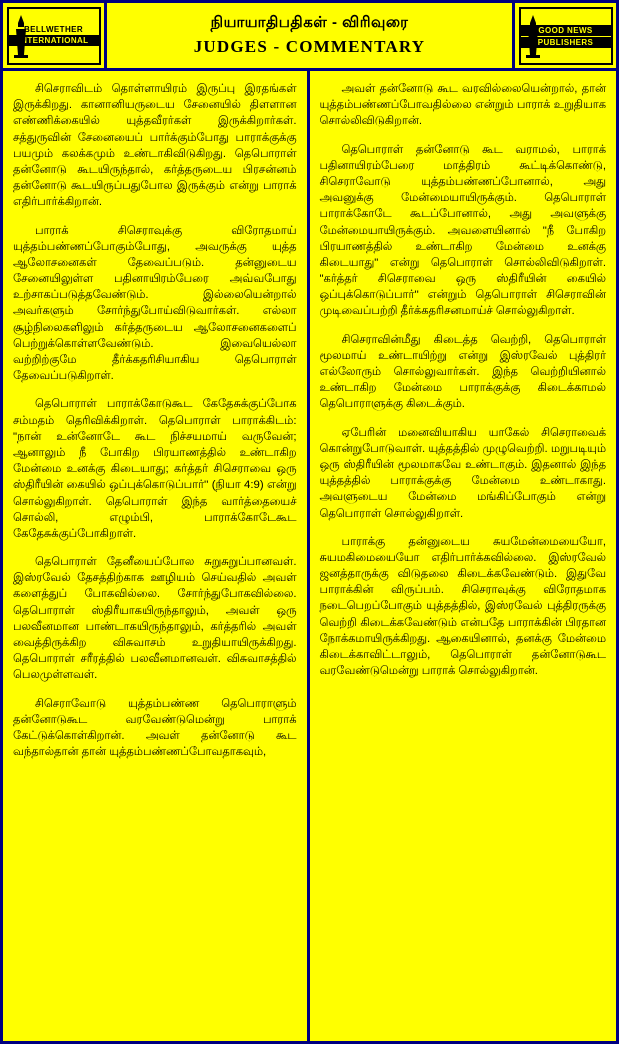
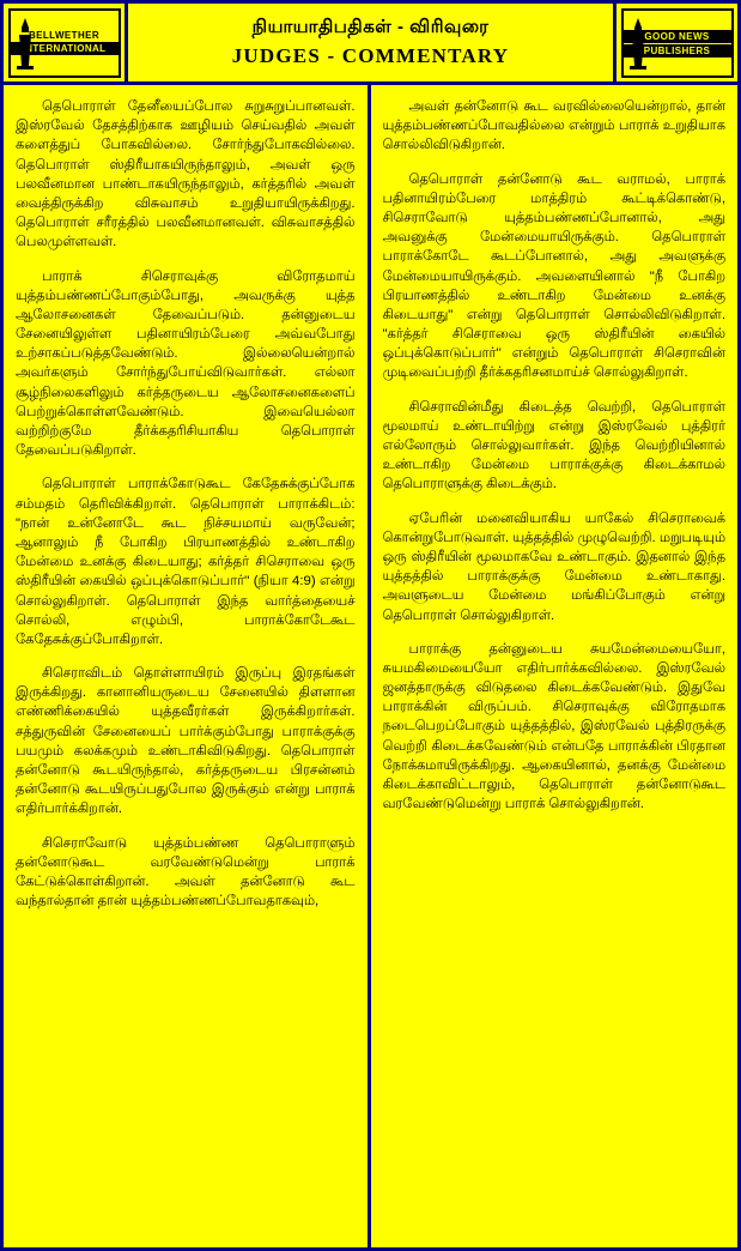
  BELLWETHER
  TERNATIONAL
  நியாயாதிபதிகள் - விரிவுரை
  JUDGES - COMMENTARY
  GOOD NEWS
  PUBLISHERS
- சிசெராவிடம் தொள்ளாயிரம் இருப்பு இரதங்கள் இருக்கிறது. கானானியருடைய சேனையில் திளளான எண்ணிக்கையில் யுத்தவீரர்கள் இருக்கிறார்கள். சத்துருவின் சேனையைப் பார்க்கும்போது பாராக்குக்கு பயமும் கலக்கமும் உண்டாகிவிடுகிறது. தெபொராள் தன்னோடு கூடயிருந்தால், கர்த்தருடைய பிரசன்னம் தன்னோடு கூடயிருப்பதுபோல இருக்கும் என்று பாராக் எதிர்பார்க்கிறான்.
+ தெபொராள் தேனீயைப்போல சுறுசுறுப்பானவள். இஸ்ரவேல் தேசத்திற்காக ஊழியம் செய்வதில் அவள் களைத்துப் போகவில்லை. சோர்ந்துபோகவில்லை. தெபொராள் ஸ்திரீயாகயிருந்தாலும், அவள் ஒரு பலவீனமான பாண்டாகயிருந்தாலும், கர்த்தரில் அவள் வைத்திருக்கிற விசுவாசம் உறுதியாயிருக்கிறது. தெபொராள் சரீரத்தில் பலவீனமானவள். விசுவாசத்தில் பெலமுள்ளவள்.
  பாராக் சிசெராவுக்கு விரோதமாய் யுத்தம்பண்ணப்போகும்போது, அவருக்கு யுத்த ஆலோசனைகள் தேவைப்படும். தன்னுடைய சேனையிலுள்ள பதினாயிரம்பேரை அவ்வபோது உற்சாகப்படுத்தவேண்டும். இல்லையென்றால் அவர்களும் சோர்ந்துபோய்விடுவார்கள். எல்லா சூழ்நிலைகளிலும் கர்த்தருடைய ஆலோசனைகளைப் பெற்றுக்கொள்ளவேண்டும். இவையெல்லா வற்றிற்குமே தீர்க்கதரிசியாகிய தெபொராள் தேவைப்படுகிறாள்.
  தெபொராள் பாராக்கோடுகூட கேதேசுக்குப்போக சம்மதம் தெரிவிக்கிறாள். தெபொராள் பாராக்கிடம்: "நான் உன்னோடே கூட நிச்சயமாய் வருவேன்; ஆனாலும் நீ போகிற பிரயாணத்தில் உண்டாகிற மேன்மை உனக்கு கிடையாது; கர்த்தர் சிசெராவை ஒரு ஸ்திரீயின் கையில் ஒப்புக்கொடுப்பார்'' (நியா 4:9) என்று சொல்லுகிறாள். தெபொராள் இந்த வார்த்தையைச் சொல்லி, எழும்பி, பாராக்கோடேகூட கேதேசுக்குப்போகிறாள்.
- தெபொராள் தேனீயைப்போல சுறுசுறுப்பானவள். இஸ்ரவேல் தேசத்திற்காக ஊழியம் செய்வதில் அவள் களைத்துப் போகவில்லை. சோர்ந்துபோகவில்லை. தெபொராள் ஸ்திரீயாகயிருந்தாலும், அவள் ஒரு பலவீனமான பாண்டாகயிருந்தாலும், கர்த்தரில் அவள் வைத்திருக்கிற விசுவாசம் உறுதியாயிருக்கிறது. தெபொராள் சரீரத்தில் பலவீனமானவள். விசுவாசத்தில் பெலமுள்ளவள்.
+ சிசெராவிடம் தொள்ளாயிரம் இருப்பு இரதங்கள் இருக்கிறது. கானானியருடைய சேனையில் திளளான எண்ணிக்கையில் யுத்தவீரர்கள் இருக்கிறார்கள். சத்துருவின் சேனையைப் பார்க்கும்போது பாராக்குக்கு பயமும் கலக்கமும் உண்டாகிவிடுகிறது. தெபொராள் தன்னோடு கூடயிருந்தால், கர்த்தருடைய பிரசன்னம் தன்னோடு கூடயிருப்பதுபோல இருக்கும் என்று பாராக் எதிர்பார்க்கிறான்.
  சிசெராவோடு யுத்தம்பண்ண தெபொராளும் தன்னோடுகூட வரவேண்டுமென்று பாராக் கேட்டுக்கொள்கிறான். அவள் தன்னோடு கூட வந்தால்தான் தான் யுத்தம்பண்ணப்போவதாகவும்,
  அவள் தன்னோடு கூட வரவில்லையென்றால், தான் யுத்தம்பண்ணப்போவதில்லை என்றும் பாராக் உறுதியாக சொல்லிவிடுகிறான்.
  தெபொராள் தன்னோடு கூட வராமல், பாராக் பதினாயிரம்பேரை மாத்திரம் கூட்டிக்கொண்டு, சிசெராவோடு யுத்தம்பண்ணப்போனால், அது அவனுக்கு மேன்மையாயிருக்கும். தெபொராள் பாராக்கோடே கூடப்போனால், அது அவளுக்கு மேன்மையாயிருக்கும். அவளையினால் "நீ போகிற பிரயாணத்தில் உண்டாகிற மேன்மை உனக்கு கிடையாது" என்று தெபொராள் சொல்லிவிடுகிறாள். "கர்த்தர் சிசெராவை ஒரு ஸ்திரீயின் கையில் ஒப்புக்கொடுப்பார்'' என்றும் தெபொராள் சிசெராவின் முடிவைப்பற்றி தீர்க்கதரிசனமாய்ச் சொல்லுகிறாள்.
  சிசெராவின்மீது கிடைத்த வெற்றி, தெபொராள் மூலமாய் உண்டாயிற்று என்று இஸ்ரவேல் புத்திரர் எல்லோரும் சொல்லுவார்கள். இந்த வெற்றியினால் உண்டாகிற மேன்மை பாராக்குக்கு கிடைக்காமல் தெபொராளுக்கு கிடைக்கும்.
  ஏபேரின் மனைவியாகிய யாகேல் சிசெராவைக் கொன்றுபோடுவாள். யுத்தத்தில் முழுவெற்றி. மறுபடியும் ஒரு ஸ்திரீயின் மூலமாகவே உண்டாகும். இதனால் இந்த யுத்தத்தில் பாராக்குக்கு மேன்மை உண்டாகாது. அவளுடைய மேன்மை மங்கிப்போகும் என்று தெபொராள் சொல்லுகிறாள்.
  பாராக்கு தன்னுடைய சுயமேன்மையையோ, சுயமகிமையையோ எதிர்பார்க்கவில்லை. இஸ்ரவேல் ஜனத்தாருக்கு விடுதலை கிடைக்கவேண்டும். இதுவே பாராக்கின் விருப்பம். சிசெராவுக்கு விரோதமாக நடைபெறப்போகும் யுத்தத்தில், இஸ்ரவேல் புத்திரருக்கு வெற்றி கிடைக்கவேண்டும் என்பதே பாராக்கின் பிரதான நோக்கமாயிருக்கிறது. ஆகையினால், தனக்கு மேன்மை கிடைக்காவிட்டாலும், தெபொராள் தன்னோடுகூட வரவேண்டுமென்று பாராக் சொல்லுகிறான்.
